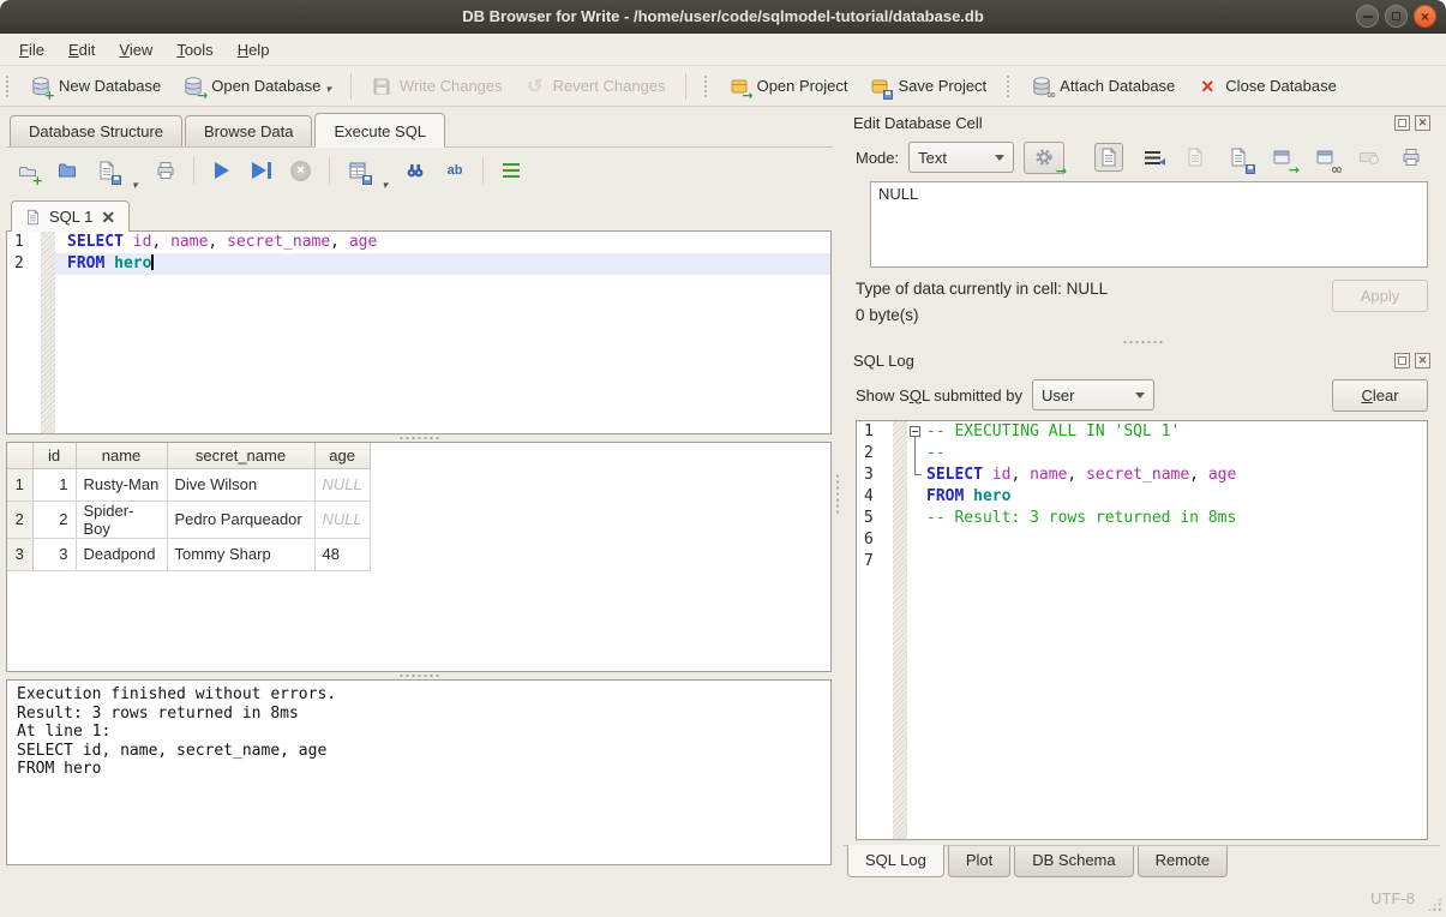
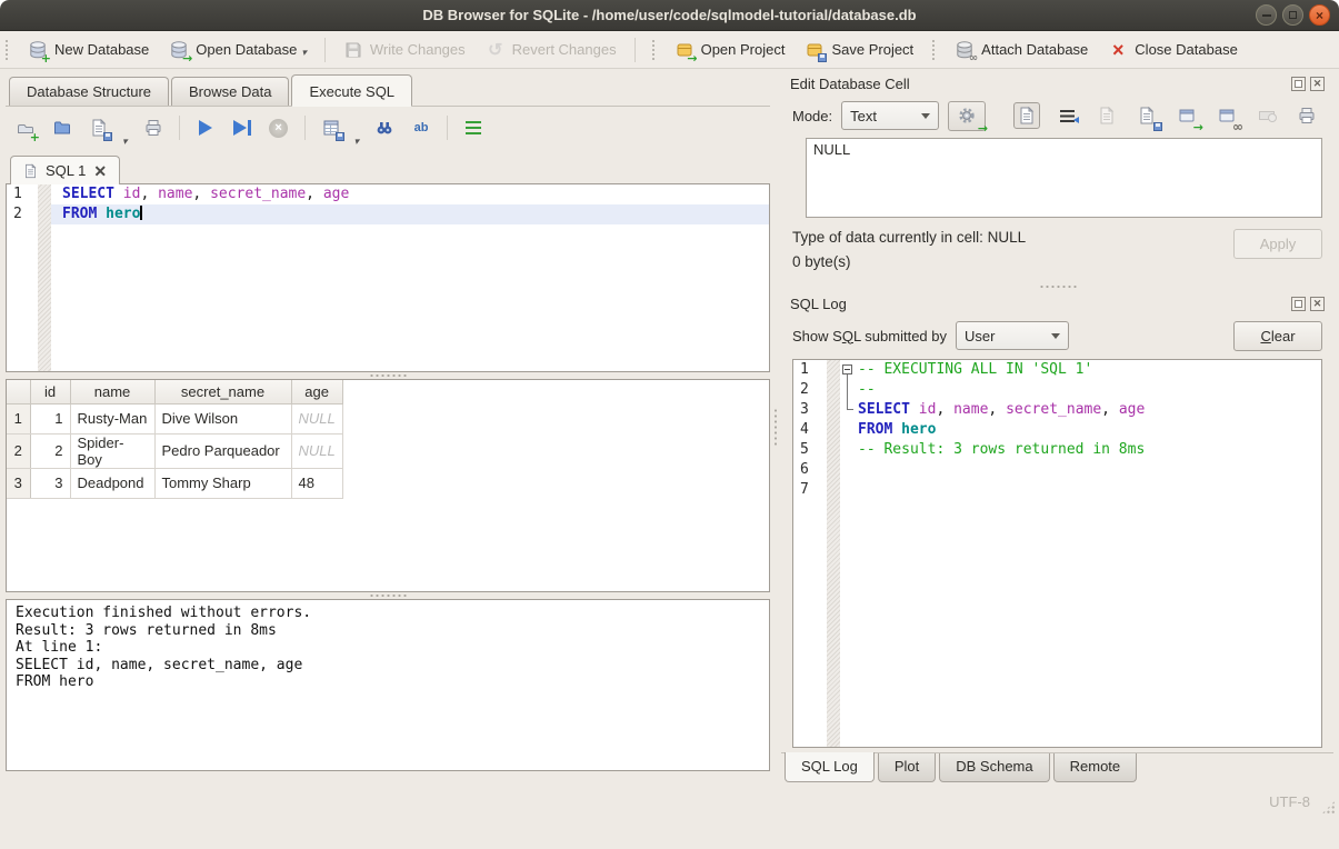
- DB Browser for Write - /home/user/code/sqlmodel-tutorial/database.db
+ DB Browser for SQLite - /home/user/code/sqlmodel-tutorial/database.db
  ×
- File
- Edit
- View
- Tools
- Help
  +
  New Database
  →
  Open Database
  ▾
  Write Changes
  ↺
  Revert Changes
  →
  Open Project
  Save Project
  ∞
  Attach Database
  ×
  Close Database
  Database Structure
  Browse Data
  Execute SQL
  +
  ▾
  ×
  ▾
  ab
  SQL 1
  ✕
  1
  2
  SELECT id, name, secret_name, age
  FROM hero
  	id	name	secret_name	age
  1	1	Rusty-Man	Dive Wilson	NULL
  2	2	Spider-Boy	Pedro Parqueador	NULL
  3	3	Deadpond	Tommy Sharp	48
  Execution finished without errors.
  Result: 3 rows returned in 8ms
  At line 1:
  SELECT id, name, secret_name, age
  FROM hero
  Edit Database Cell
  ✕
  Mode:
  Text
  →
  →
  ∞
  NULL
  Type of data currently in cell: NULL
  0 byte(s)
  Apply
  SQL Log
  ✕
  Show SQL submitted by
  User
  Clear
  1
  2
  3
  4
  5
  6
  7
  -- EXECUTING ALL IN 'SQL 1'
  --
  SELECT id, name, secret_name, age
  FROM hero
  -- Result: 3 rows returned in 8ms
  SQL Log
  Plot
  DB Schema
  Remote
  UTF-8
